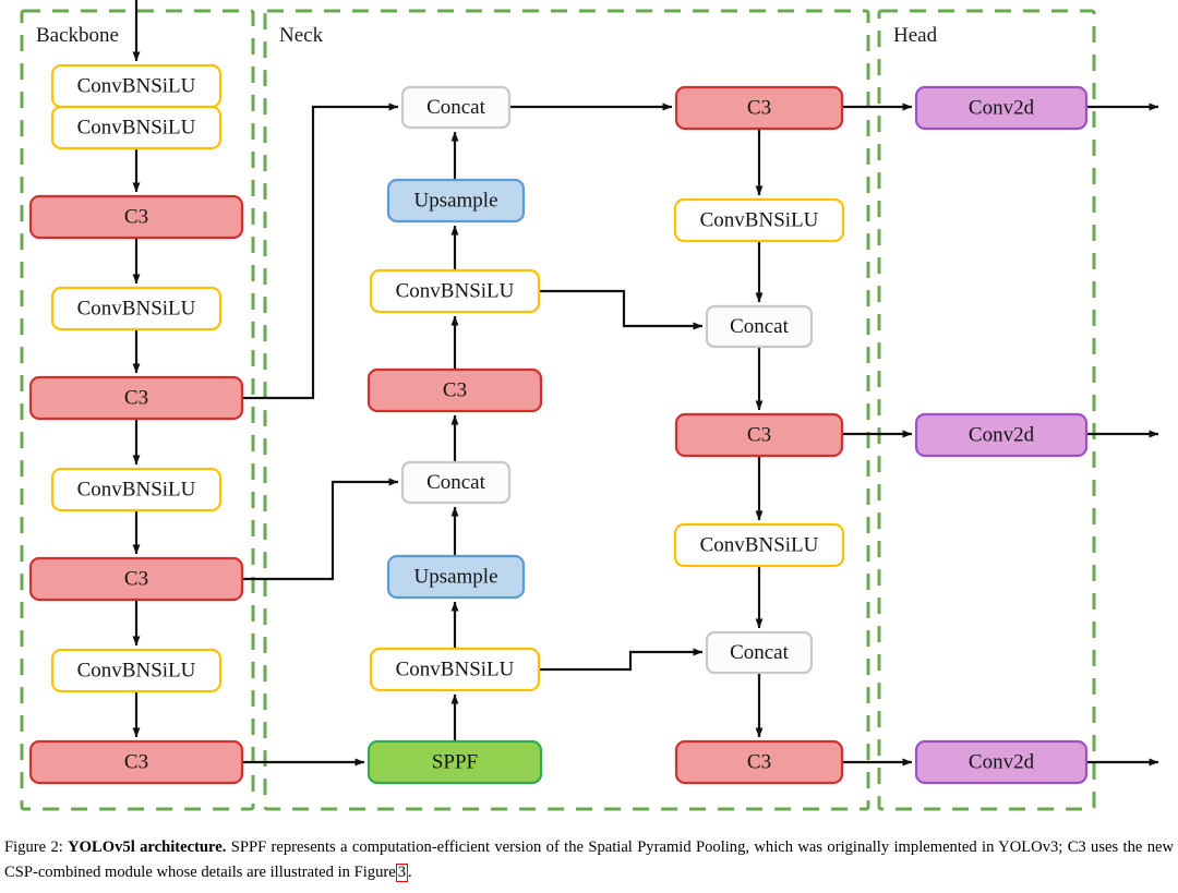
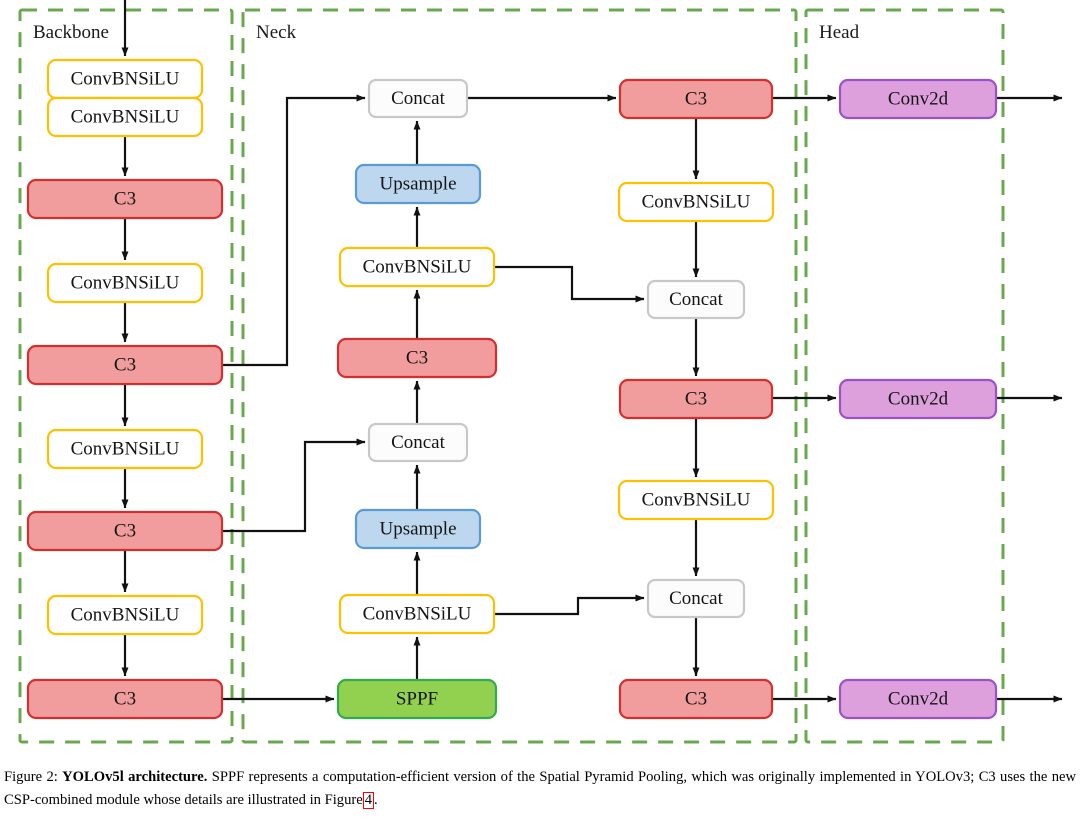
  Backbone
  Neck
  Head
  ConvBNSiLU
  ConvBNSiLU
  C3
  ConvBNSiLU
  C3
  ConvBNSiLU
  C3
  ConvBNSiLU
  C3
  Concat
  Upsample
  ConvBNSiLU
  C3
  Concat
  Upsample
  ConvBNSiLU
  SPPF
  C3
  ConvBNSiLU
  Concat
  C3
  ConvBNSiLU
  Concat
  C3
  Conv2d
  Conv2d
  Conv2d
- Figure 2: YOLOv5l architecture. SPPF represents a computation-efficient version of the Spatial Pyramid Pooling, which was originally implemented in YOLOv3; C3 uses the new CSP-combined module whose details are illustrated in Figure 3 .
+ Figure 2: YOLOv5l architecture. SPPF represents a computation-efficient version of the Spatial Pyramid Pooling, which was originally implemented in YOLOv3; C3 uses the new CSP-combined module whose details are illustrated in Figure 4 .
